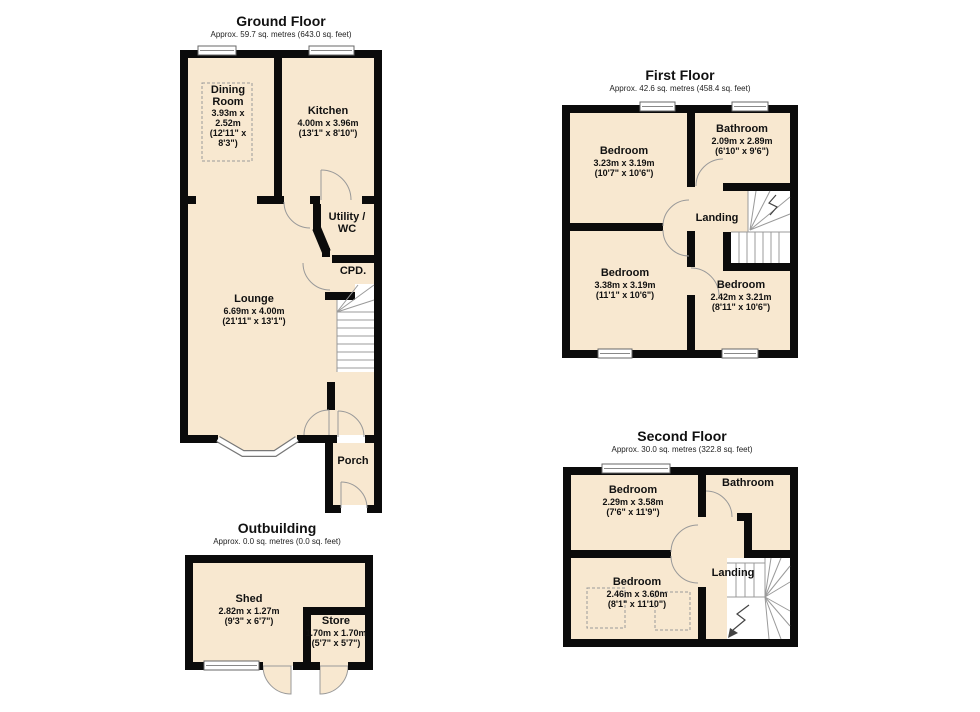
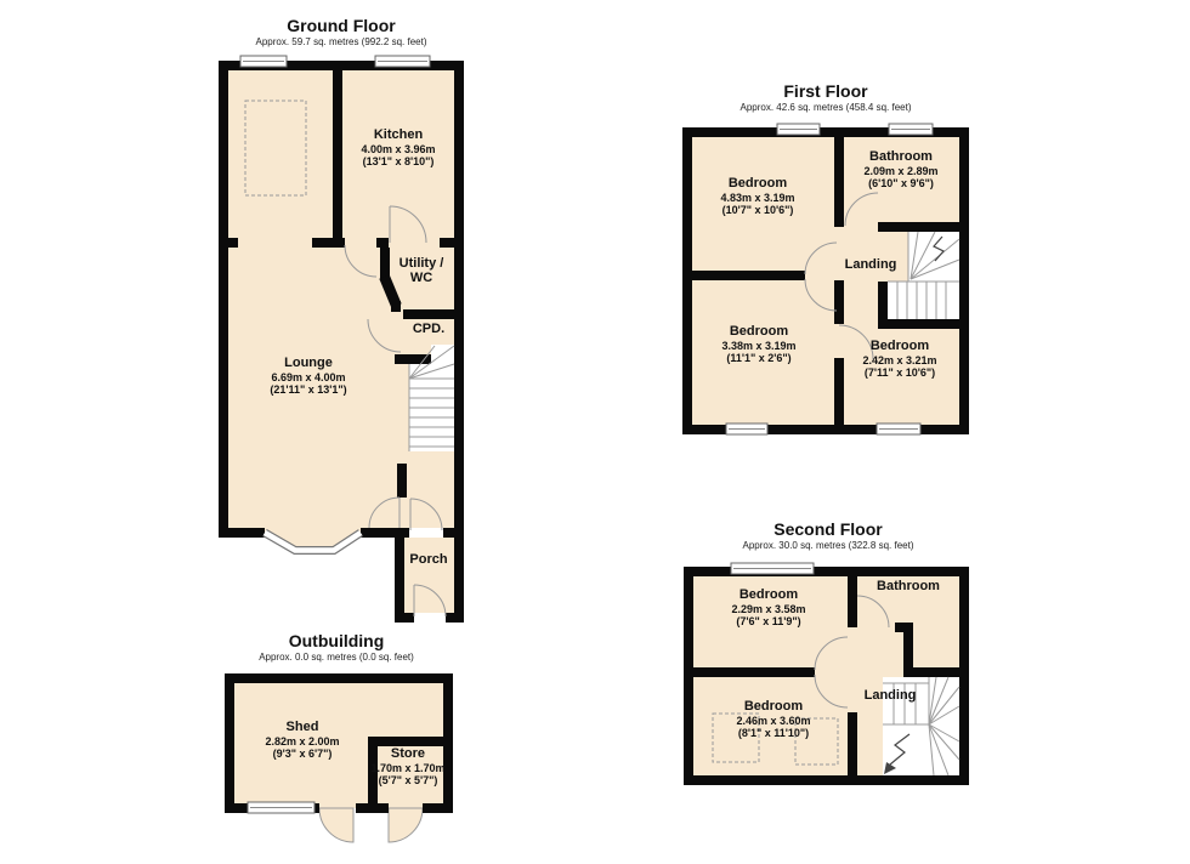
  Ground Floor
- Approx. 59.7 sq. metres (643.0 sq. feet)
+ Approx. 59.7 sq. metres (992.2 sq. feet)
- Dining Room
- 3.93m x 2.52m
- (12'11" x 8'3")
  Kitchen
  4.00m x 3.96m
  (13'1" x 8'10")
  Utility / WC
  CPD.
  Lounge
  6.69m x 4.00m
  (21'11" x 13'1")
  Porch
  First Floor
  Approx. 42.6 sq. metres (458.4 sq. feet)
  Bedroom
- 3.23m x 3.19m
+ 4.83m x 3.19m
  (10'7" x 10'6")
  Bathroom
  2.09m x 2.89m
  (6'10" x 9'6")
  Landing
  Bedroom
  3.38m x 3.19m
- (11'1" x 10'6")
+ (11'1" x 2'6")
  Bedroom
  2.42m x 3.21m
- (8'11" x 10'6")
+ (7'11" x 10'6")
  Second Floor
  Approx. 30.0 sq. metres (322.8 sq. feet)
  Bedroom
  2.29m x 3.58m
  (7'6" x 11'9")
  Bathroom
  Landing
  Bedroom
  2.46m x 3.60m
  (8'1" x 11'10")
  Outbuilding
  Approx. 0.0 sq. metres (0.0 sq. feet)
  Shed
- 2.82m x 1.27m
+ 2.82m x 2.00m
  (9'3" x 6'7")
  Store
  1.70m x 1.70m
  (5'7" x 5'7")
